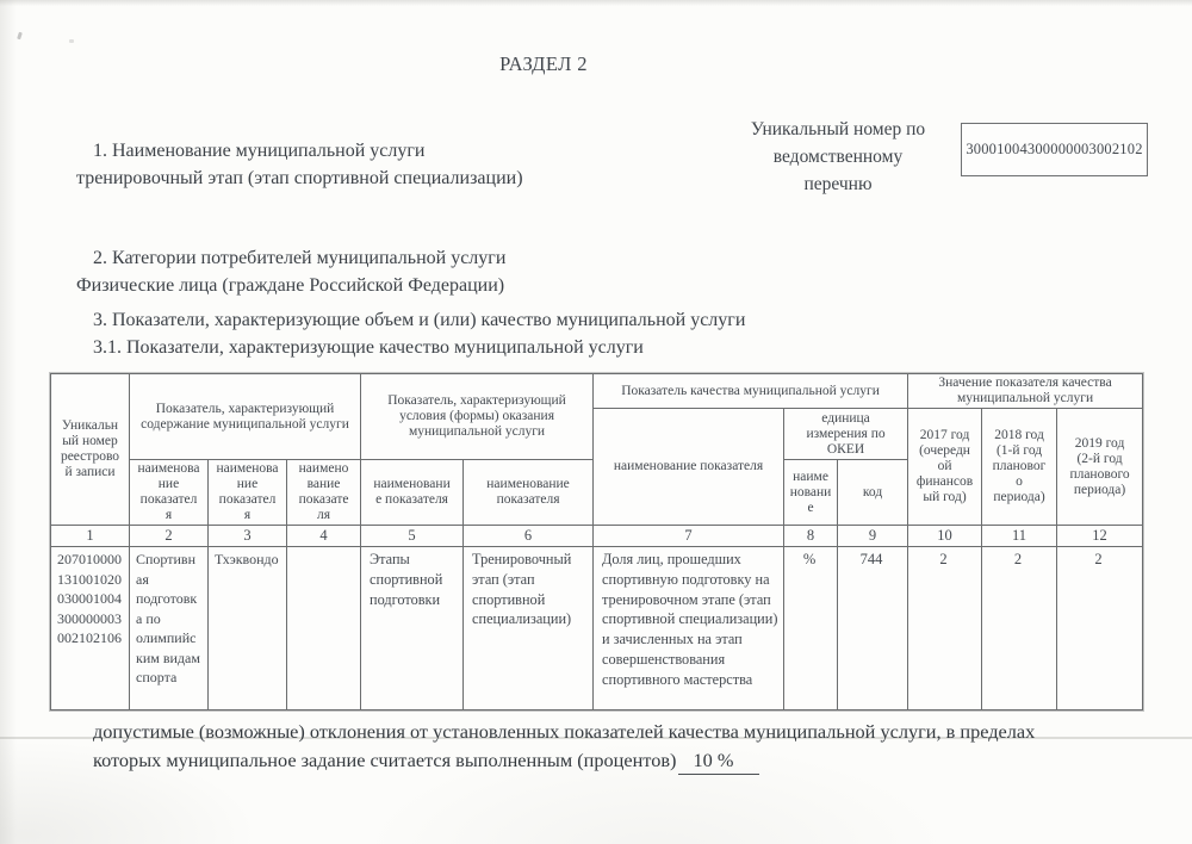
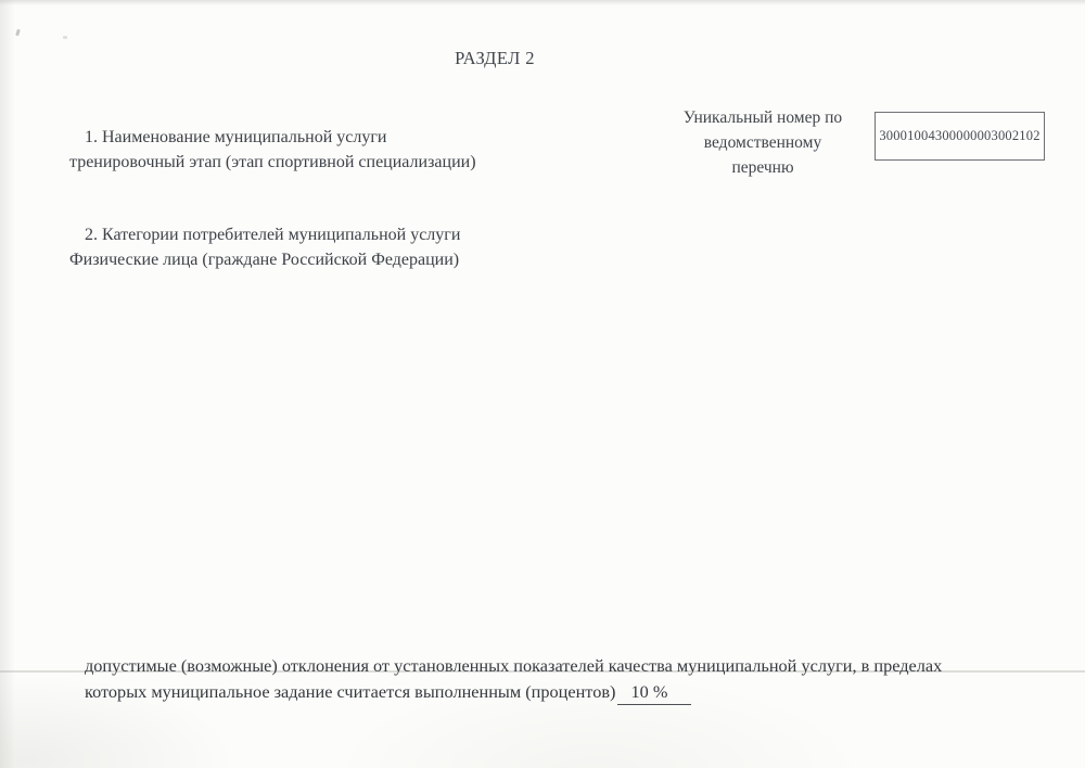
  РАЗДЕЛ 2
  Уникальный номер по ведомственному перечню
  30001004300000003002102
  1. Наименование муниципальной услуги
  тренировочный этап (этап спортивной специализации)
  2. Категории потребителей муниципальной услуги
  Физические лица (граждане Российской Федерации)
- 3. Показатели, характеризующие объем и (или) качество муниципальной услуги
- 3.1. Показатели, характеризующие качество муниципальной услуги
- Уникальн ый номер реестрово й записи	Показатель, характеризующий содержание муниципальной услуги	Показатель, характеризующий условия (формы) оказания муниципальной услуги	Показатель качества муниципальной услуги	Значение показателя качества муниципальной услуги
- наименование показателя	единица измерения по ОКЕИ	2017 год (очередн ой финансов ый год)	2018 год (1-й год плановог о периода)	2019 год (2-й год планового периода)
- наименова ние показател я	наименова ние показател я	наимено вание показате ля	наименовани е показателя	наименование показателя	наиме новани е	код
- 1	2	3	4	5	6	7	8	9	10	11	12
- 207010000 131001020 030001004 300000003 002102106	Спортивн ая подготовк а по олимпийс ким видам спорта	Тхэквондо		Этапы спортивной подготовки	Тренировочный этап (этап спортивной специализации)	Доля лиц, прошедших спортивную подготовку на тренировочном этапе (этап спортивной специализации) и зачисленных на этап совершенствования спортивного мастерства	%	744	2	2	2
  допустимые (возможные) отклонения от установленных показателей качества муниципальной услуги, в пределах
  которых муниципальное задание считается выполненным (процентов) 10 %
